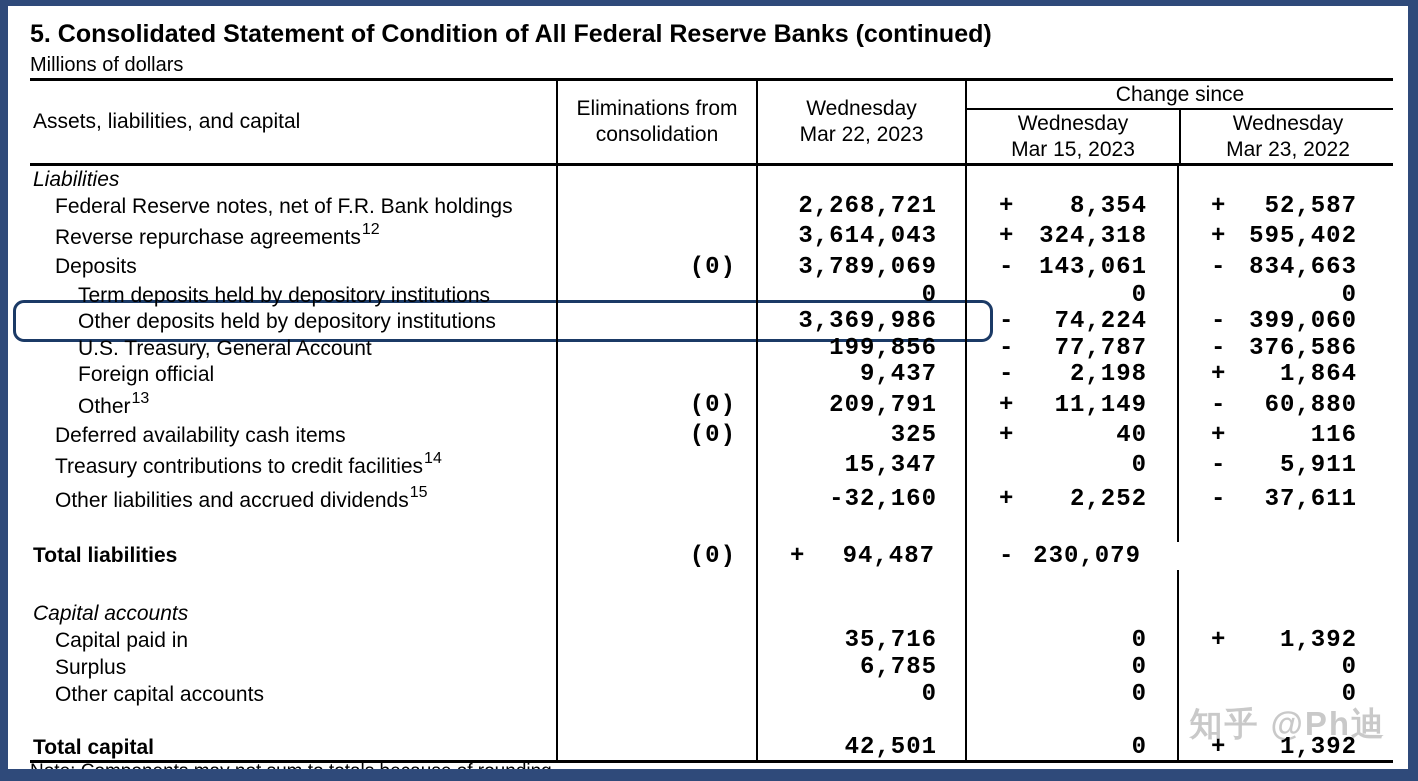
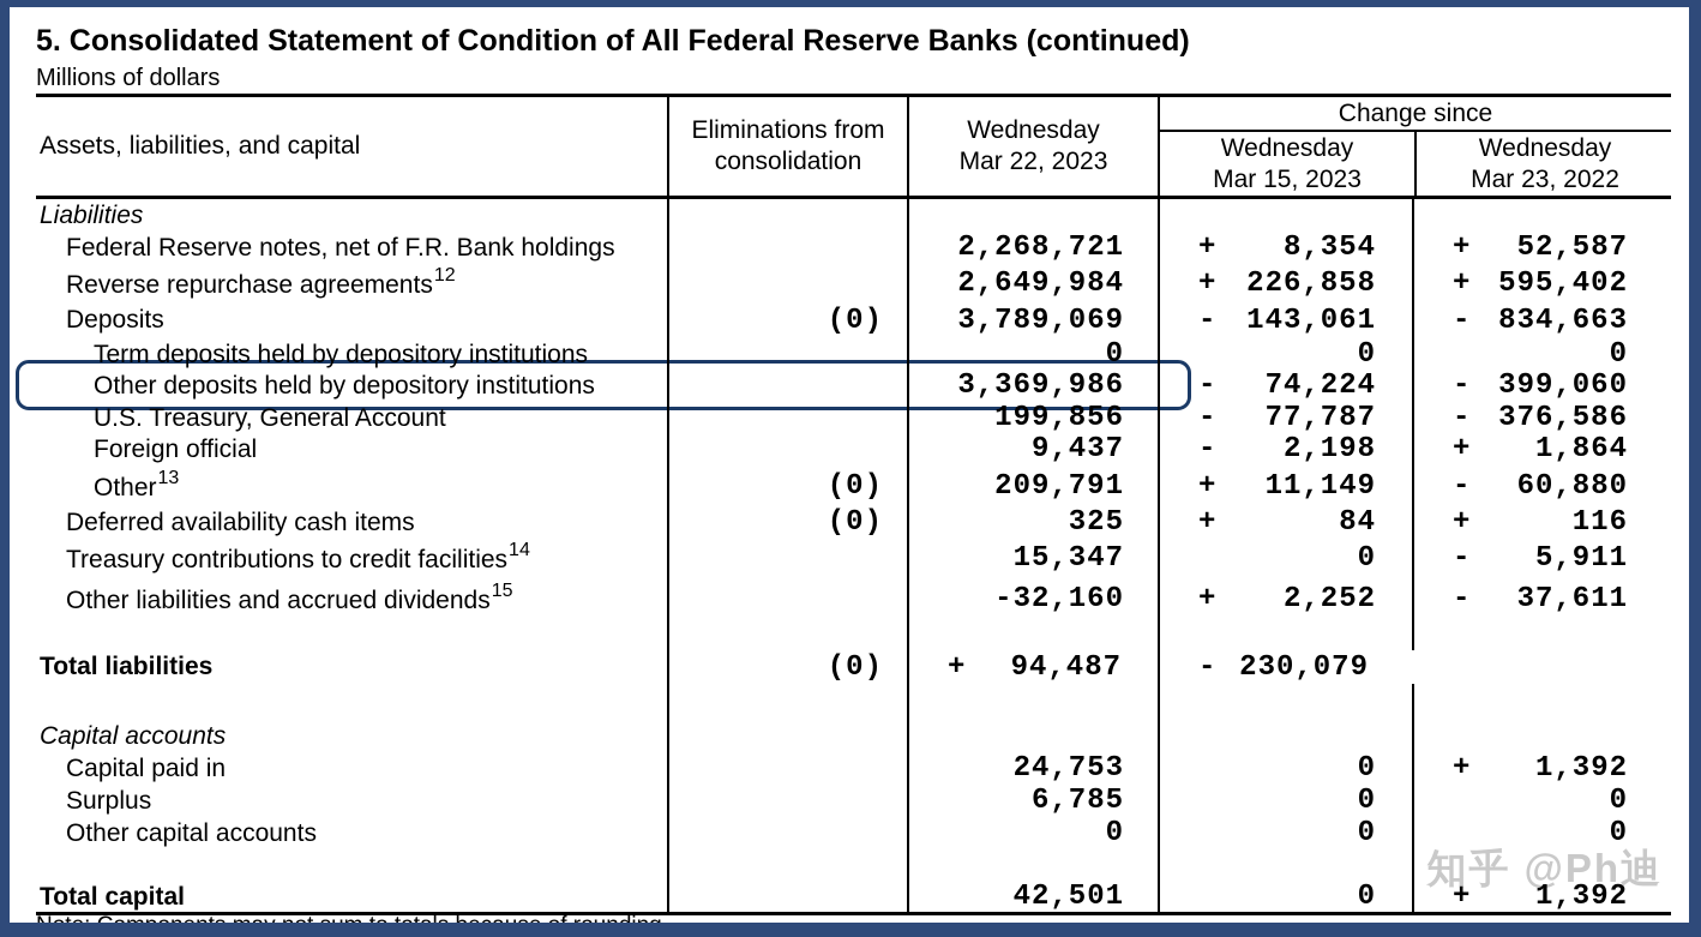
  5. Consolidated Statement of Condition of All Federal Reserve Banks (continued)
  Millions of dollars
  Assets, liabilities, and capital
  Eliminations from
  consolidation
  Wednesday
  Mar 22, 2023
  Change since
  Wednesday
  Mar 15, 2023
  Wednesday
  Mar 23, 2022
  Liabilities
  Federal Reserve notes, net of F.R. Bank holdings
  2,268,721
  +
  8,354
  +
  52,587
  Reverse repurchase agreements12
- 3,614,043
+ 2,649,984
  +
- 324,318
+ 226,858
  +
  595,402
  Deposits
  (0)
  3,789,069
  -
  143,061
  -
  834,663
  Term deposits held by depository institutions
  0
  0
  0
  Other deposits held by depository institutions
  3,369,986
  -
  74,224
  -
  399,060
  U.S. Treasury, General Account
  199,856
  -
  77,787
  -
  376,586
  Foreign official
  9,437
  -
  2,198
  +
  1,864
  Other13
  (0)
  209,791
  +
  11,149
  -
  60,880
  Deferred availability cash items
  (0)
  325
  +
- 40
+ 84
  +
  116
  Treasury contributions to credit facilities14
  15,347
  0
  -
  5,911
  Other liabilities and accrued dividends15
  -32,160
  +
  2,252
  -
  37,611
  Total liabilities
  (0)
  +
  94,487
  -
  230,079
  Capital accounts
  Capital paid in
- 35,716
+ 24,753
  0
  +
  1,392
  Surplus
  6,785
  0
  0
  Other capital accounts
  0
  0
  0
  Total capital
  42,501
  0
  +
  1,392
  知乎 @Ph迪
